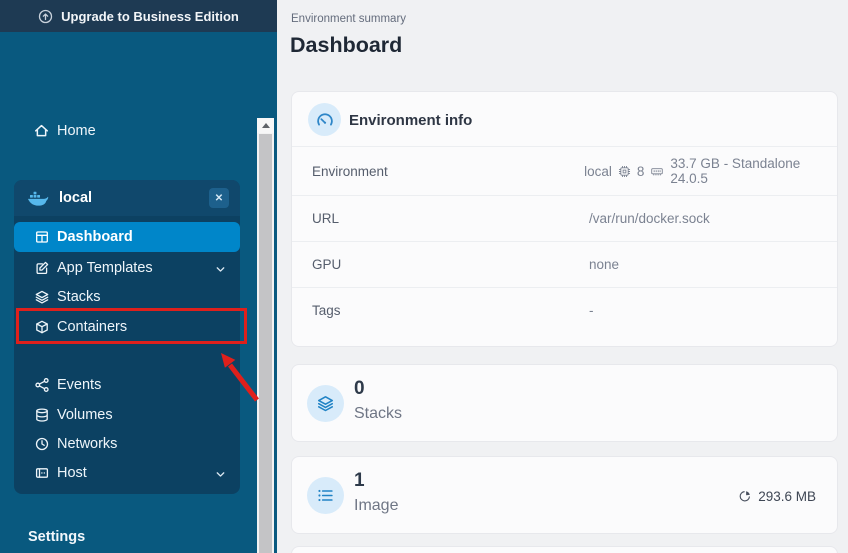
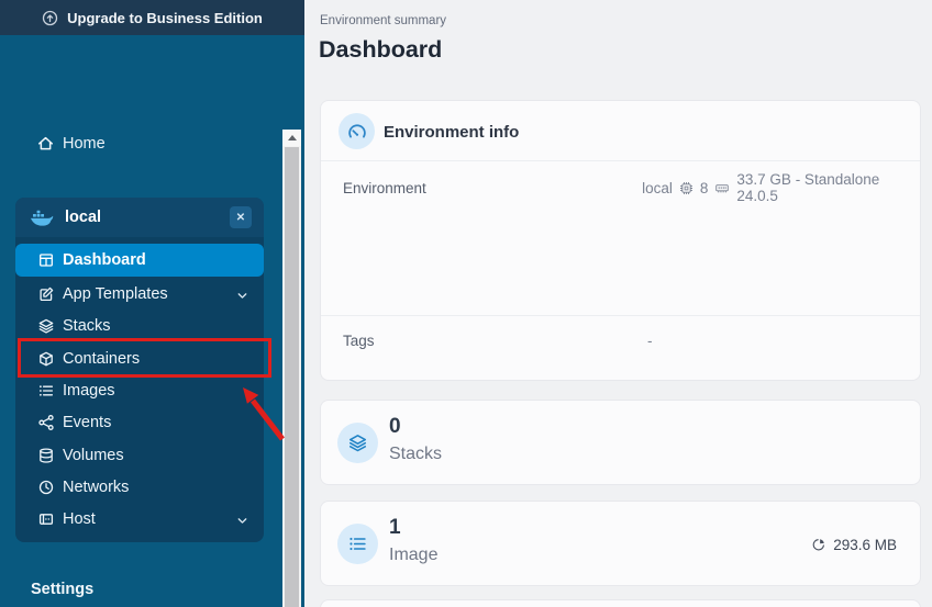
  Upgrade to Business Edition
  Home
  local
  ✕
  Dashboard
  App Templates
  Stacks
  Containers
+ Images
  Events
  Volumes
  Networks
  Host
  Settings
  Environment summary
  Dashboard
  Environment info
  Environment
  local
  8
  33.7 GB - Standalone 24.0.5
- URL
- /var/run/docker.sock
- GPU
- none
  Tags
  -
  0
  Stacks
  1
  Image
  293.6 MB
